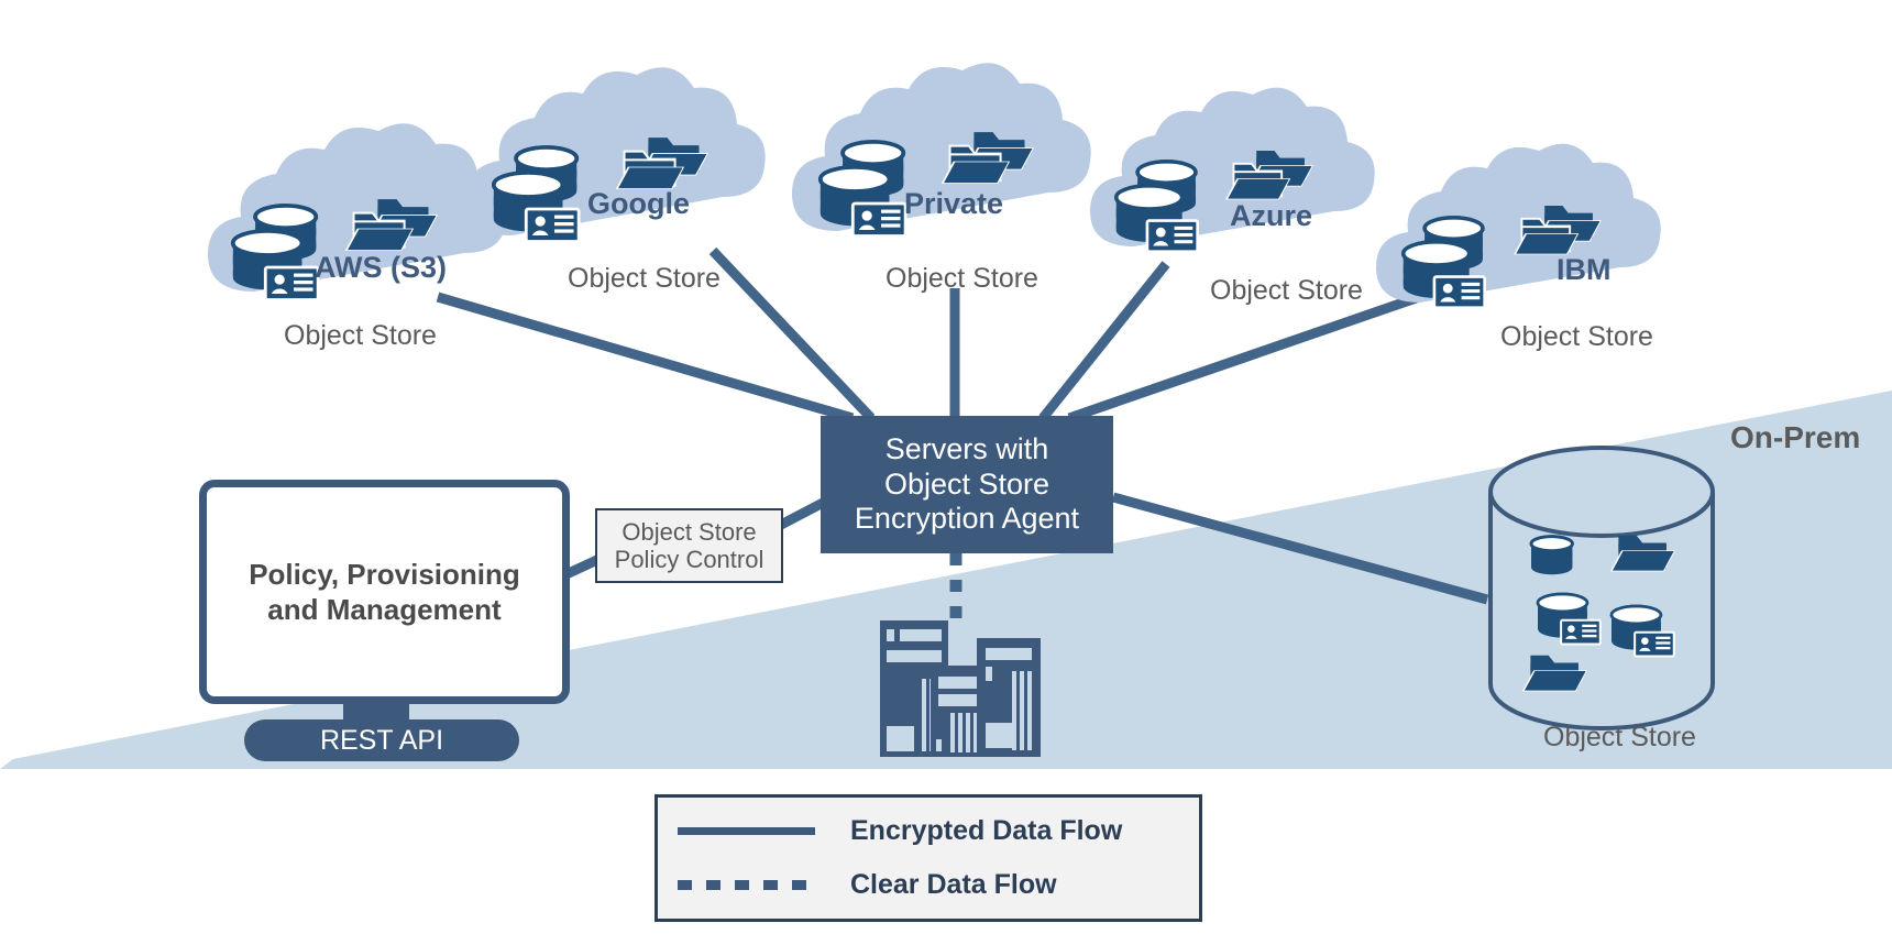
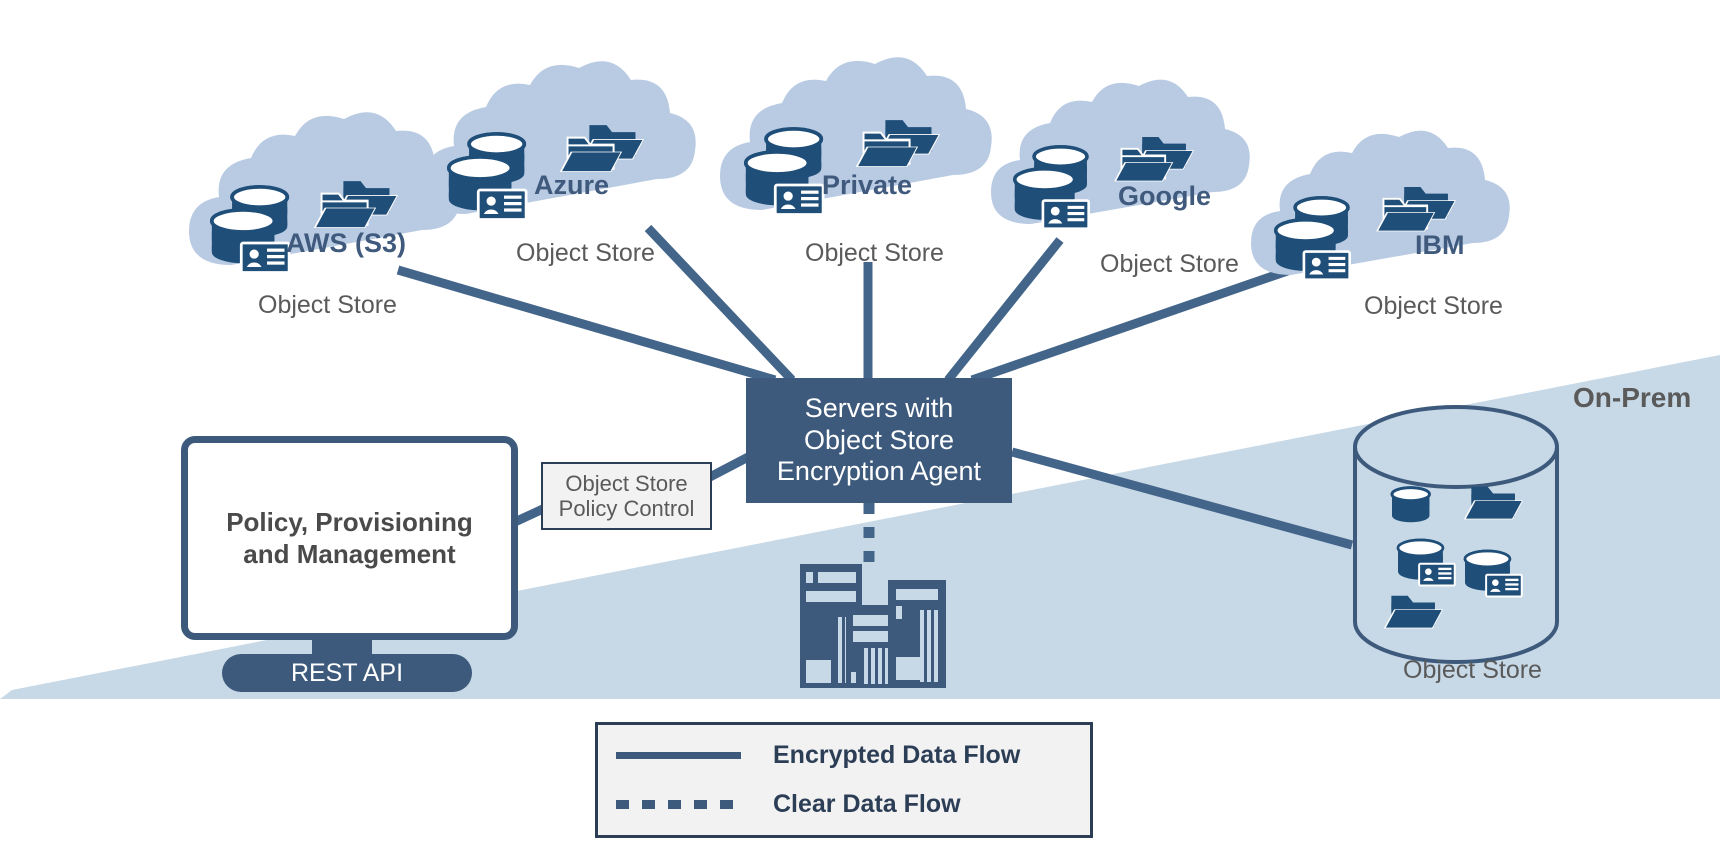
  AWS (S3)
  Object Store
- Google
+ Azure
  Object Store
  Private
  Object Store
- Azure
+ Google
  Object Store
  IBM
  Object Store
  On-Prem
  Servers with
  Object Store
  Encryption Agent
  Object Store
  Policy Control
  Policy, Provisioning
  and Management
  REST API
  Object Store
  Encrypted Data Flow
  Clear Data Flow
